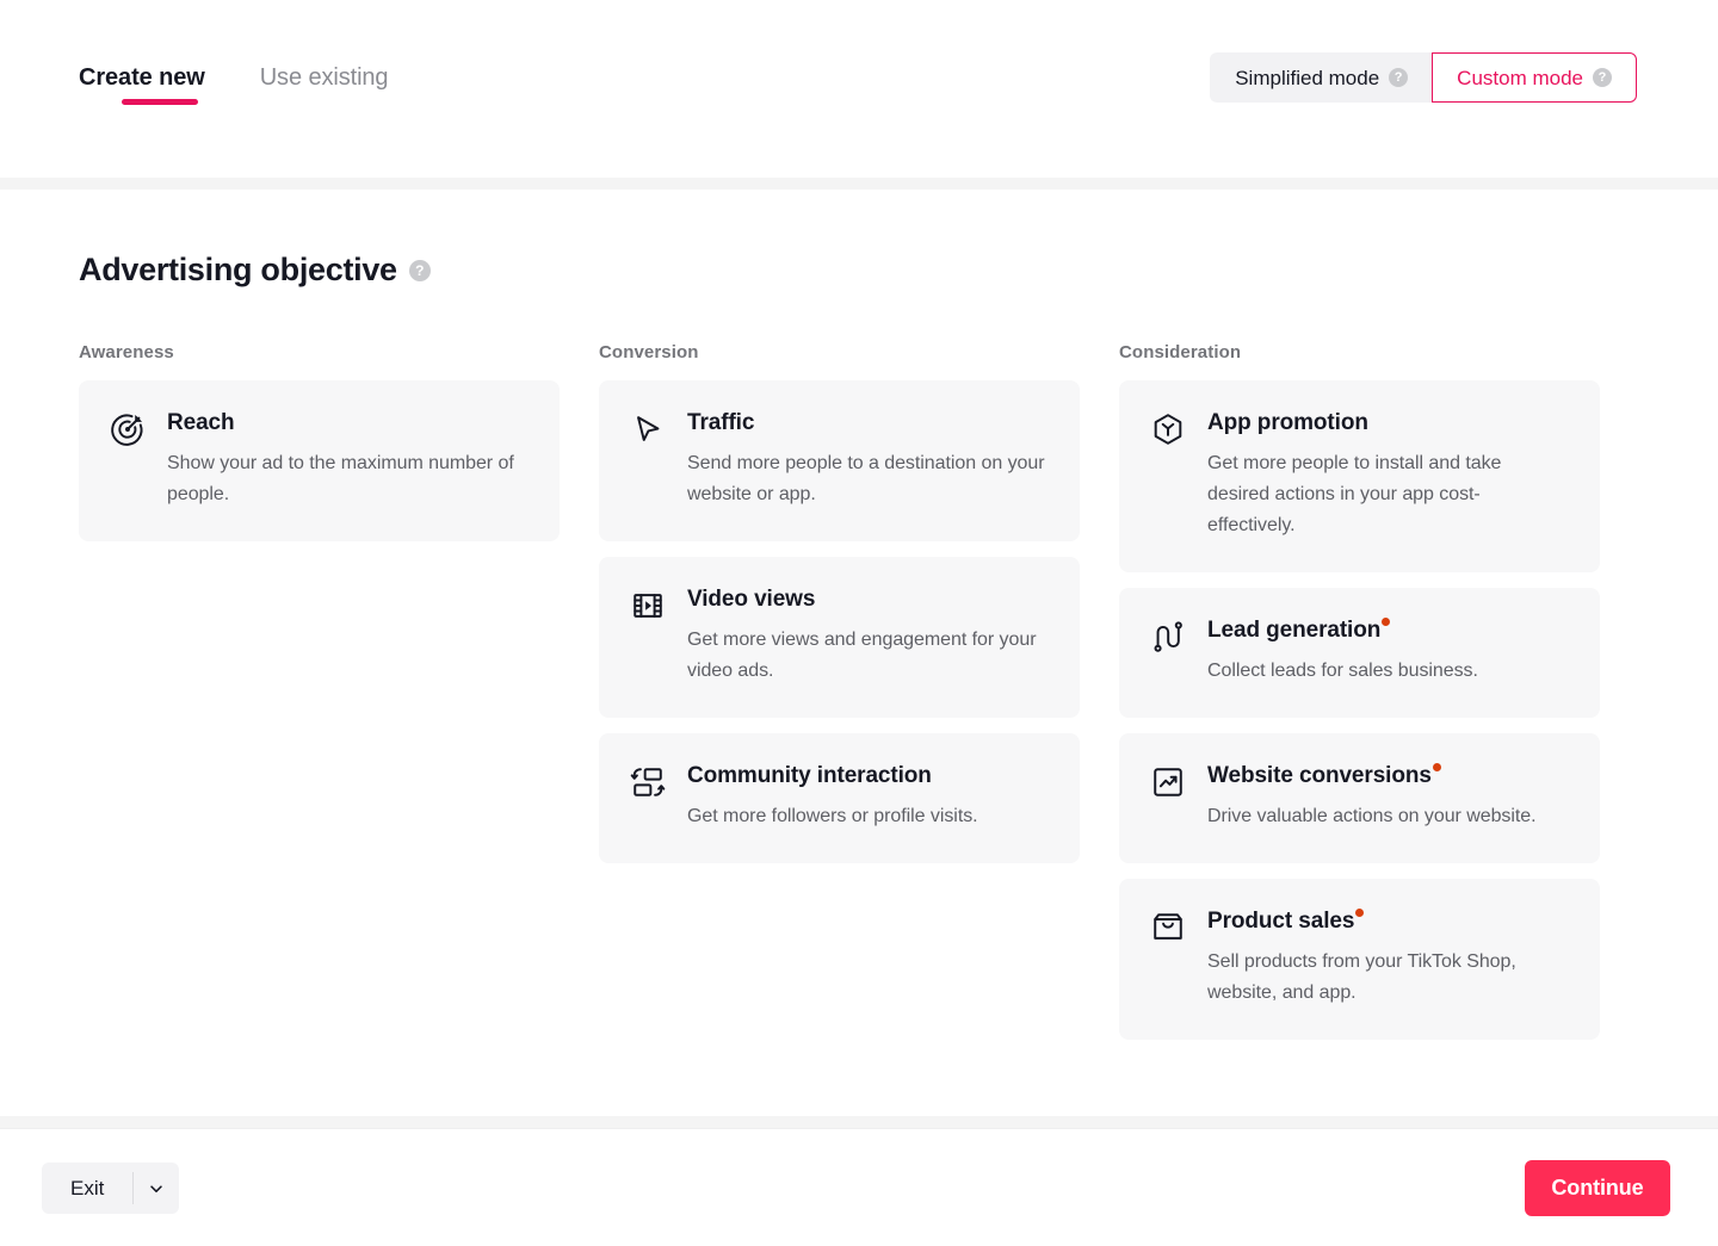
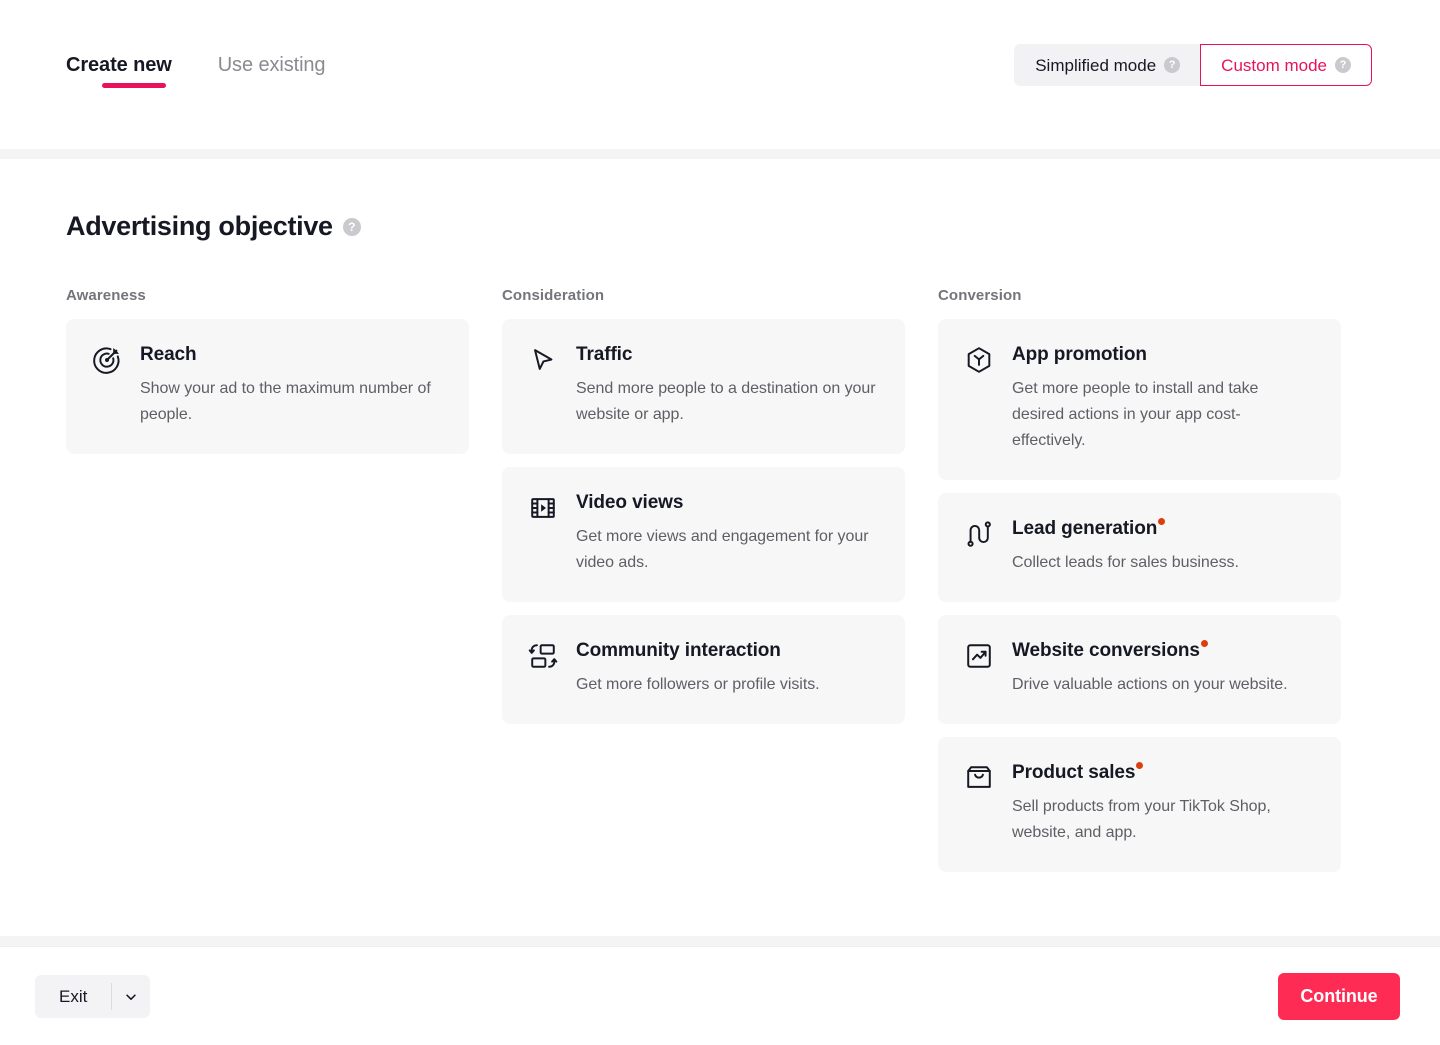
  Create new
  Use existing
  Simplified mode
  ?
  Custom mode
  ?
  Advertising objective
  ?
  Awareness
  Reach
  Show your ad to the maximum number of people.
- Conversion
+ Consideration
  Traffic
  Send more people to a destination on your website or app.
  Video views
  Get more views and engagement for your video ads.
  Community interaction
  Get more followers or profile visits.
- Consideration
+ Conversion
  App promotion
  Get more people to install and take desired actions in your app cost-effectively.
  Lead generation
  Collect leads for sales business.
  Website conversions
  Drive valuable actions on your website.
  Product sales
  Sell products from your TikTok Shop, website, and app.
  Exit
  Continue
